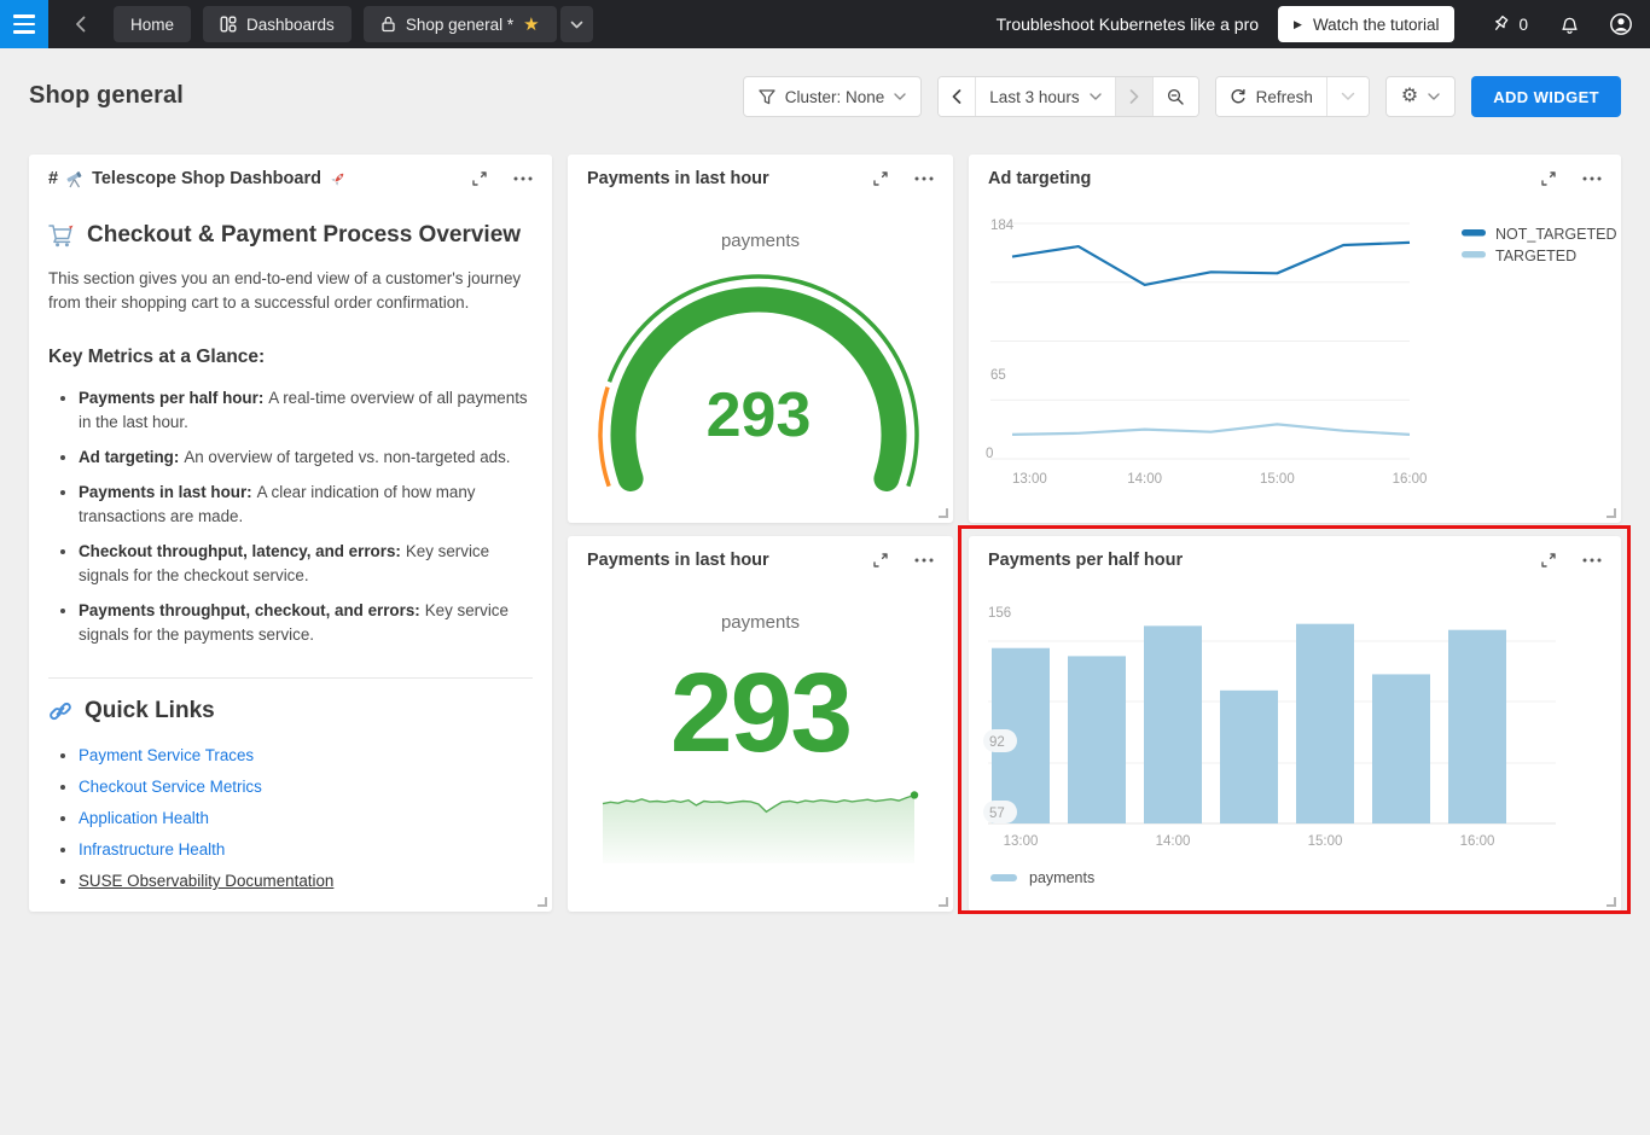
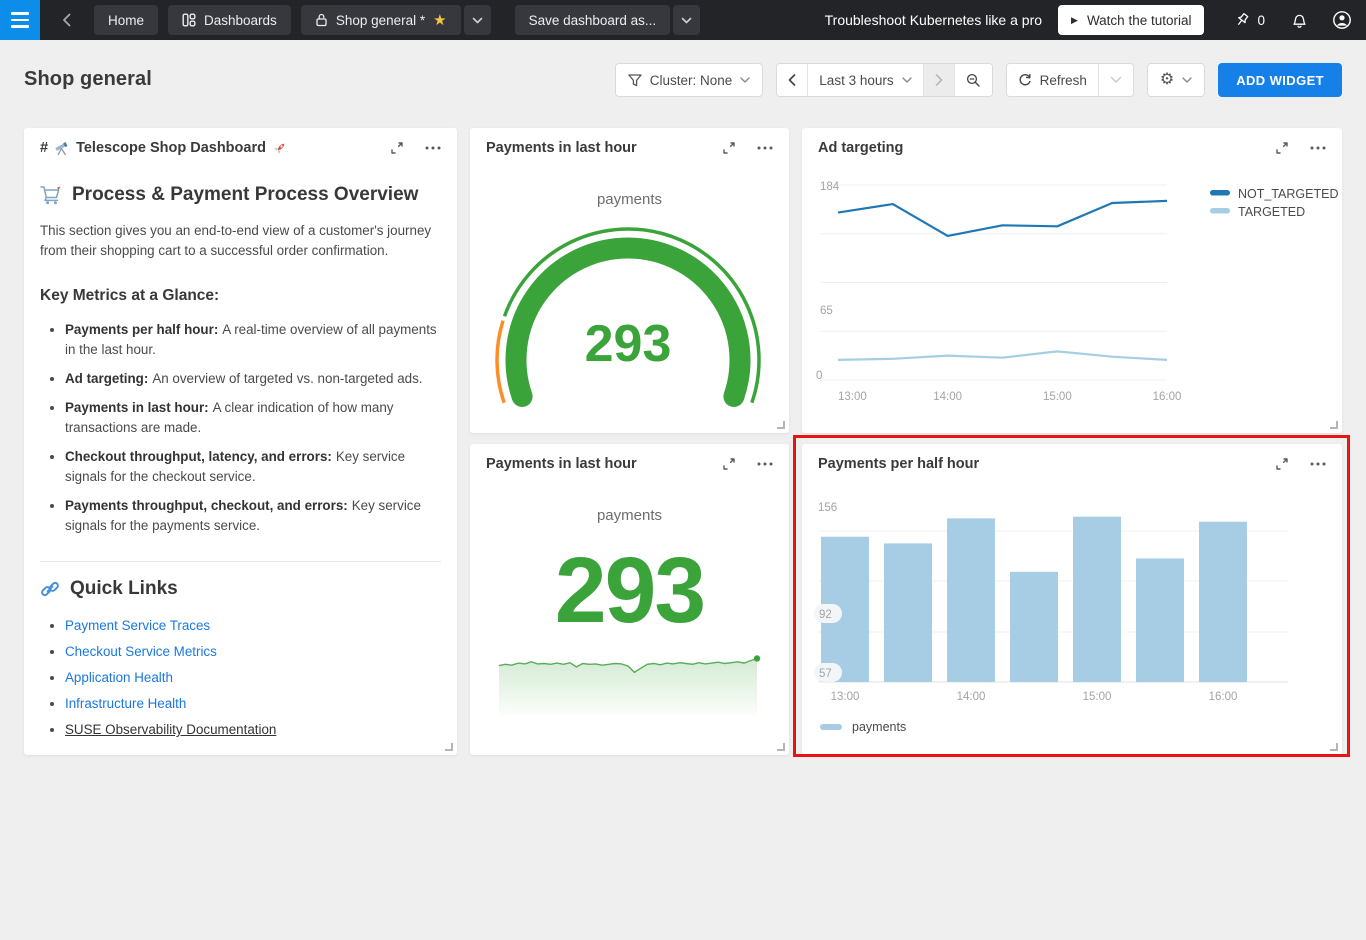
  Home
  Dashboards
  Shop general *
  ★
+ Save dashboard as...
  Troubleshoot Kubernetes like a pro
  ▶
  Watch the tutorial
  0
  Shop general
  Cluster: None
  Last 3 hours
  Refresh
  ⚙
  ADD WIDGET
  #
  Telescope Shop Dashboard
- Checkout & Payment Process Overview
+ Process & Payment Process Overview
  This section gives you an end-to-end view of a customer's journey from their shopping cart to a successful order confirmation.
  Key Metrics at a Glance:
  Payments per half hour: A real-time overview of all payments in the last hour.
  Ad targeting: An overview of targeted vs. non-targeted ads.
  Payments in last hour: A clear indication of how many transactions are made.
  Checkout throughput, latency, and errors: Key service signals for the checkout service.
  Payments throughput, checkout, and errors: Key service signals for the payments service.
  Quick Links
  Payment Service Traces
  Checkout Service Metrics
  Application Health
  Infrastructure Health
  SUSE Observability Documentation
  Payments in last hour
  payments
  293
  Ad targeting
  184
  65
  0
  13:00
  14:00
  15:00
  16:00
  NOT_TARGETED
  TARGETED
  Payments in last hour
  payments
  293
  Payments per half hour
  156
  92
  57
  13:00
  14:00
  15:00
  16:00
  payments
